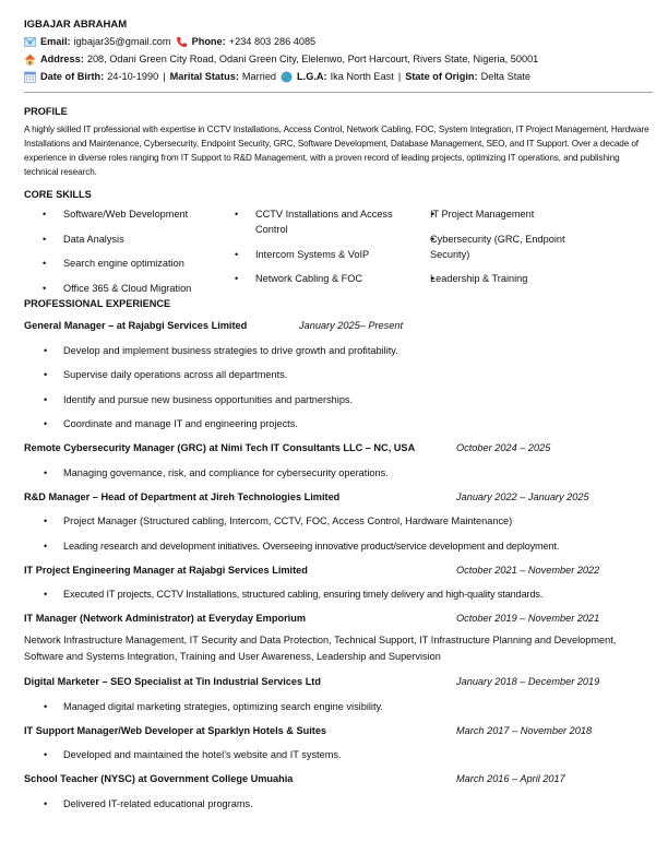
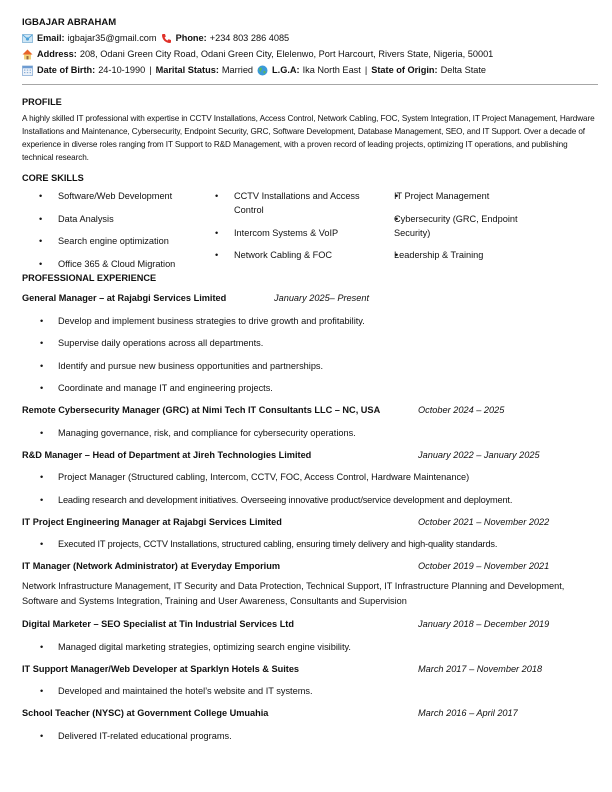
  IGBAJAR ABRAHAM
  Email:
  igbajar35@gmail.com
  Phone:
  +234 803 286 4085
  Address:
  208, Odani Green City Road, Odani Green City, Elelenwo, Port Harcourt, Rivers State, Nigeria, 50001
  Date of Birth:
  24-10-1990
  |
  Marital Status:
  Married
  L.G.A:
  Ika North East
  |
  State of Origin:
  Delta State
  PROFILE
  A highly skilled IT professional with expertise in CCTV Installations, Access Control, Network Cabling, FOC, System Integration, IT Project Management, Hardware Installations and Maintenance, Cybersecurity, Endpoint Security, GRC, Software Development, Database Management, SEO, and IT Support. Over a decade of experience in diverse roles ranging from IT Support to R&D Management, with a proven record of leading projects, optimizing IT operations, and publishing technical research.
  CORE SKILLS
  Software/Web Development
  Data Analysis
  Search engine optimization
  Office 365 & Cloud Migration
  CCTV Installations and Access Control
  Intercom Systems & VoIP
  Network Cabling & FOC
  IT Project Management
  Cybersecurity (GRC, Endpoint Security)
  Leadership & Training
  PROFESSIONAL EXPERIENCE
  General Manager – at Rajabgi Services Limited
  January 2025– Present
  Develop and implement business strategies to drive growth and profitability.
  Supervise daily operations across all departments.
  Identify and pursue new business opportunities and partnerships.
  Coordinate and manage IT and engineering projects.
  Remote Cybersecurity Manager (GRC) at Nimi Tech IT Consultants LLC – NC, USA
  October 2024 – 2025
  Managing governance, risk, and compliance for cybersecurity operations.
  R&D Manager – Head of Department at Jireh Technologies Limited
  January 2022 – January 2025
  Project Manager (Structured cabling, Intercom, CCTV, FOC, Access Control, Hardware Maintenance)
  Leading research and development initiatives. Overseeing innovative product/service development and deployment.
  IT Project Engineering Manager at Rajabgi Services Limited
  October 2021 – November 2022
  Executed IT projects, CCTV Installations, structured cabling, ensuring timely delivery and high-quality standards.
  IT Manager (Network Administrator) at Everyday Emporium
  October 2019 – November 2021
- Network Infrastructure Management, IT Security and Data Protection, Technical Support, IT Infrastructure Planning and Development, Software and Systems Integration, Training and User Awareness, Leadership and Supervision
+ Network Infrastructure Management, IT Security and Data Protection, Technical Support, IT Infrastructure Planning and Development, Software and Systems Integration, Training and User Awareness, Consultants and Supervision
  Digital Marketer – SEO Specialist at Tin Industrial Services Ltd
  January 2018 – December 2019
  Managed digital marketing strategies, optimizing search engine visibility.
  IT Support Manager/Web Developer at Sparklyn Hotels & Suites
  March 2017 – November 2018
  Developed and maintained the hotel’s website and IT systems.
  School Teacher (NYSC) at Government College Umuahia
  March 2016 – April 2017
  Delivered IT-related educational programs.
